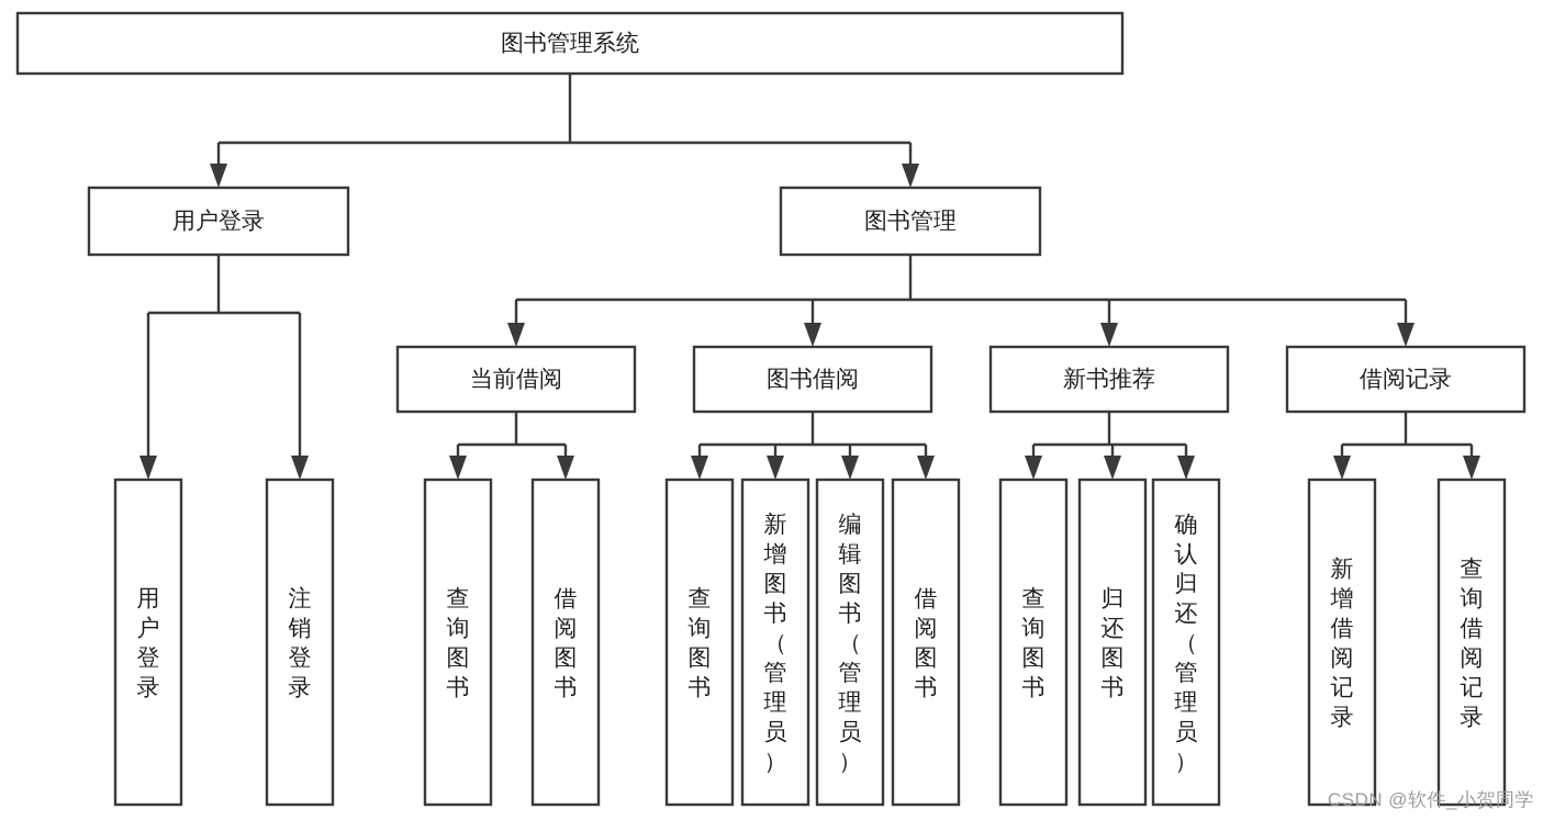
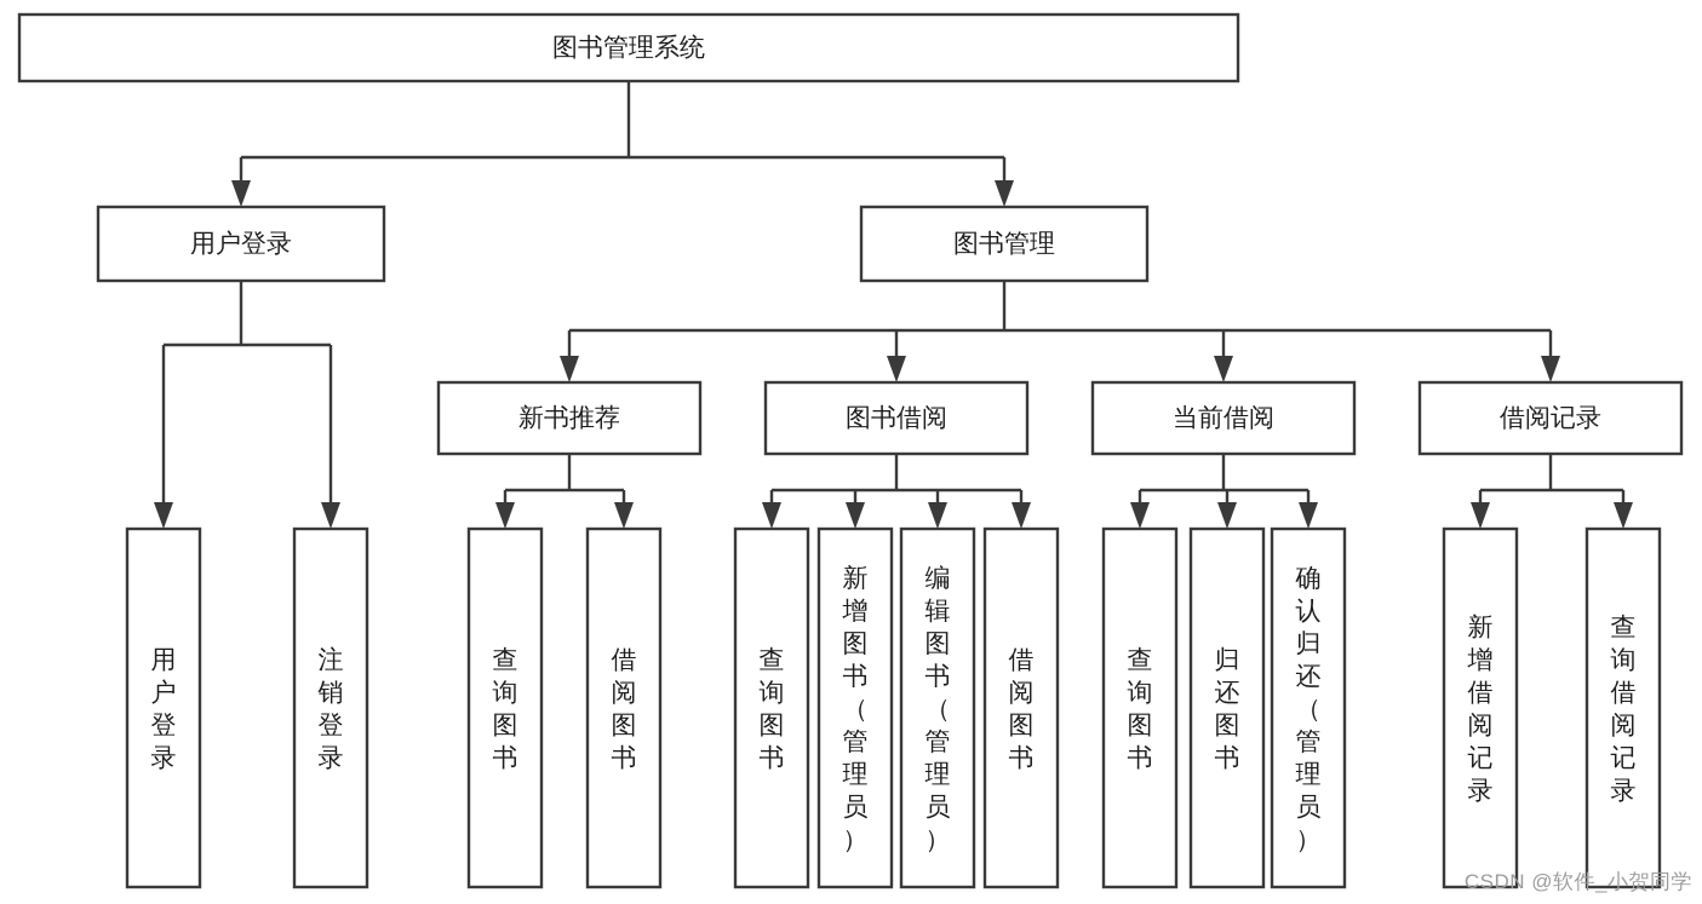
  图书管理系统
  用户登录
  图书管理
- 当前借阅
+ 新书推荐
  图书借阅
- 新书推荐
+ 当前借阅
  借阅记录
  用户登录
  注销登录
  查询图书
  借阅图书
  查询图书
  新增图书（管理员）
  编辑图书（管理员）
  借阅图书
  查询图书
  归还图书
  确认归还（管理员）
  新增借阅记录
  查询借阅记录
  CSDN @软件_小贺同学
